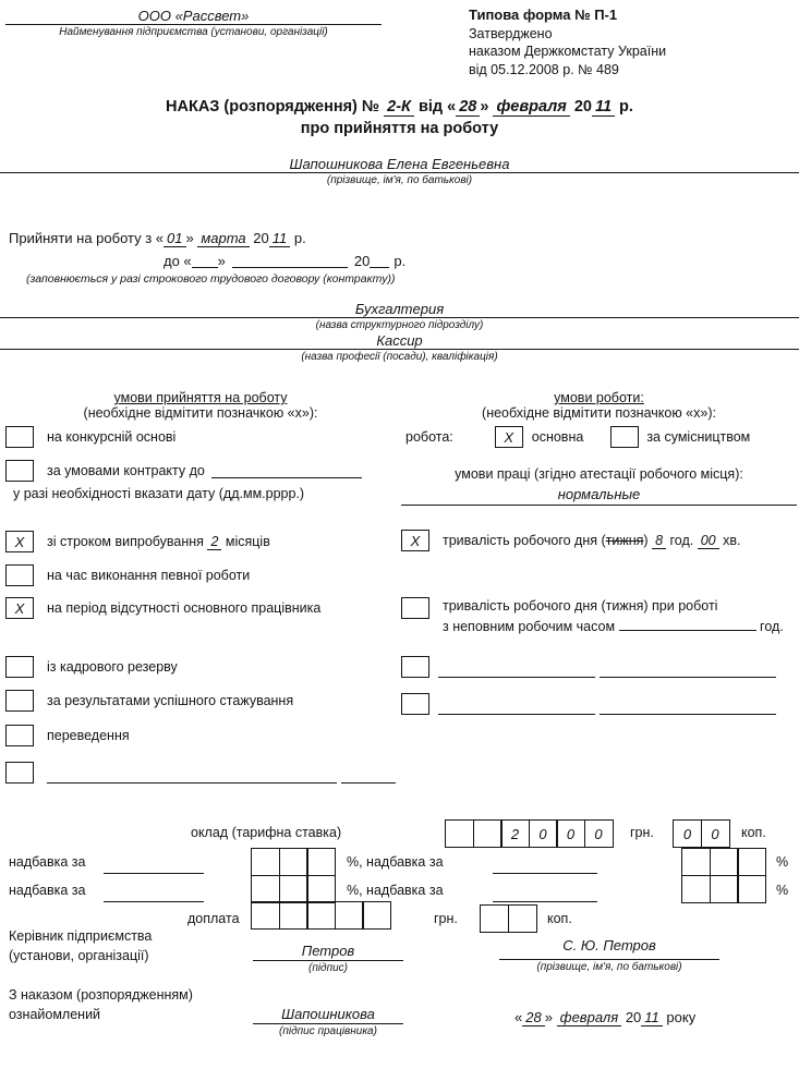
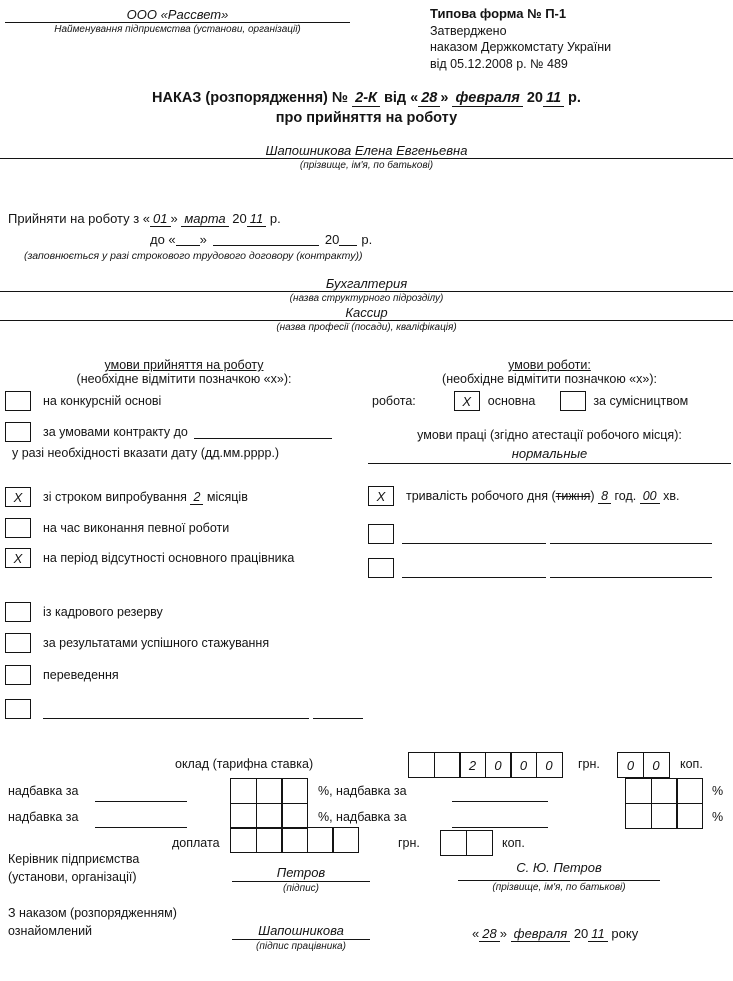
  ООО «Рассвет»
  Найменування підприємства (установи, організації)
  Типова форма № П-1
  Затверджено
  наказом Держкомстату України
  від 05.12.2008 р. № 489
  НАКАЗ (розпорядження) № 2-К від « 28 » февраля 20 11 р.
  про прийняття на роботу
  Шапошникова Елена Евгеньевна
  (прізвище, ім'я, по батькові)
  Прийняти на роботу з « 01 » марта 20 11 р.
  до «
  »
  20
  р.
  (заповнюється у разі строкового трудового договору (контракту))
  Бухгалтерия
  (назва структурного підрозділу)
  Кассир
  (назва професії (посади), кваліфікація)
  умови прийняття на роботу
  (необхідне відмітити позначкою «х»):
  на конкурсній основі
  за умовами контракту до
  у разі необхідності вказати дату (дд.мм.рррр.)
  X
  зі строком випробування 2 місяців
  на час виконання певної роботи
  X
  на період відсутності основного працівника
  із кадрового резерву
  за результатами успішного стажування
  переведення
  умови роботи:
  (необхідне відмітити позначкою «х»):
  робота:
  X
  основна
  за сумісництвом
  умови праці (згідно атестації робочого місця):
  нормальные
  X
  тривалість робочого дня (тижня) 8 год. 00 хв.
- тривалість робочого дня (тижня) при роботі
- з неповним робочим часом год.
  оклад (тарифна ставка)
  2
  0
  0
  0
  грн.
  0
  0
  коп.
  надбавка за
  надбавка за
  %, надбавка за
  %, надбавка за
  %
  %
  доплата
  грн.
  коп.
  Керівник підприємства
  (установи, організації)
  Петров
  (підпис)
  С. Ю. Петров
  (прізвище, ім'я, по батькові)
  З наказом (розпорядженням)
  ознайомлений
  Шапошникова
  (підпис працівника)
  « 28 » февраля 20 11 року
